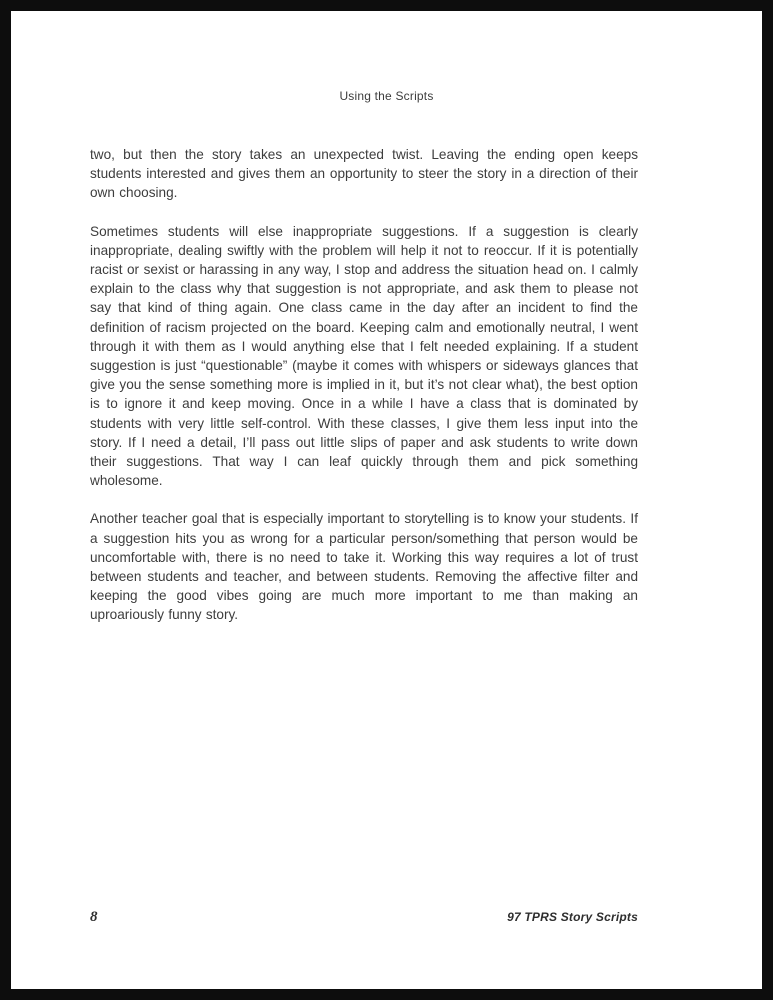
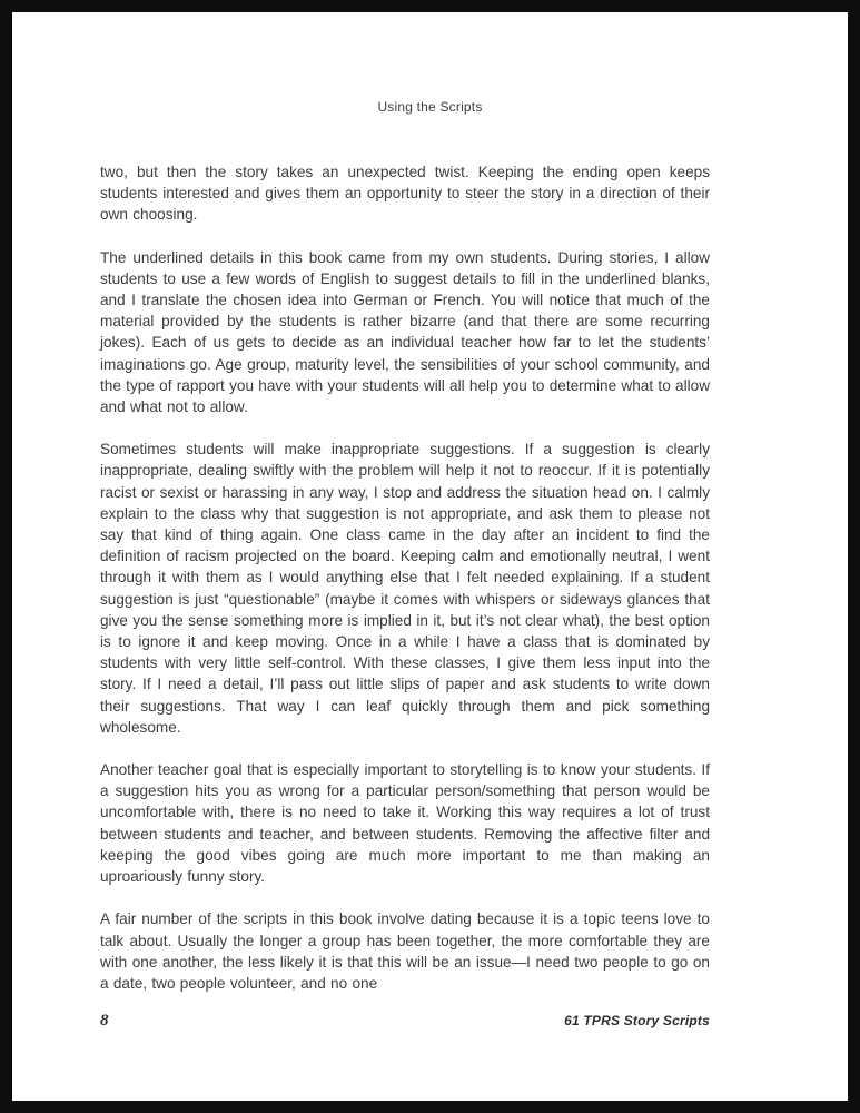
  Using the Scripts
- two, but then the story takes an unexpected twist. Leaving the ending open keeps students interested and gives them an opportunity to steer the story in a direction of their own choosing.
+ two, but then the story takes an unexpected twist. Keeping the ending open keeps students interested and gives them an opportunity to steer the story in a direction of their own choosing.
+ The underlined details in this book came from my own students. During stories, I allow students to use a few words of English to suggest details to fill in the underlined blanks, and I translate the chosen idea into German or French. You will notice that much of the material provided by the students is rather bizarre (and that there are some recurring jokes). Each of us gets to decide as an individual teacher how far to let the students’ imaginations go. Age group, maturity level, the sensibilities of your school community, and the type of rapport you have with your students will all help you to determine what to allow and what not to allow.
- Sometimes students will else inappropriate suggestions. If a suggestion is clearly inappropriate, dealing swiftly with the problem will help it not to reoccur. If it is potentially racist or sexist or harassing in any way, I stop and address the situation head on. I calmly explain to the class why that suggestion is not appropriate, and ask them to please not say that kind of thing again. One class came in the day after an incident to find the definition of racism projected on the board. Keeping calm and emotionally neutral, I went through it with them as I would anything else that I felt needed explaining. If a student suggestion is just “questionable” (maybe it comes with whispers or sideways glances that give you the sense something more is implied in it, but it’s not clear what), the best option is to ignore it and keep moving. Once in a while I have a class that is dominated by students with very little self-control. With these classes, I give them less input into the story. If I need a detail, I’ll pass out little slips of paper and ask students to write down their suggestions. That way I can leaf quickly through them and pick something wholesome.
+ Sometimes students will make inappropriate suggestions. If a suggestion is clearly inappropriate, dealing swiftly with the problem will help it not to reoccur. If it is potentially racist or sexist or harassing in any way, I stop and address the situation head on. I calmly explain to the class why that suggestion is not appropriate, and ask them to please not say that kind of thing again. One class came in the day after an incident to find the definition of racism projected on the board. Keeping calm and emotionally neutral, I went through it with them as I would anything else that I felt needed explaining. If a student suggestion is just “questionable” (maybe it comes with whispers or sideways glances that give you the sense something more is implied in it, but it’s not clear what), the best option is to ignore it and keep moving. Once in a while I have a class that is dominated by students with very little self-control. With these classes, I give them less input into the story. If I need a detail, I’ll pass out little slips of paper and ask students to write down their suggestions. That way I can leaf quickly through them and pick something wholesome.
  Another teacher goal that is especially important to storytelling is to know your students. If a suggestion hits you as wrong for a particular person/something that person would be uncomfortable with, there is no need to take it. Working this way requires a lot of trust between students and teacher, and between students. Removing the affective filter and keeping the good vibes going are much more important to me than making an uproariously funny story.
+ A fair number of the scripts in this book involve dating because it is a topic teens love to talk about. Usually the longer a group has been together, the more comfortable they are with one another, the less likely it is that this will be an issue—I need two people to go on a date, two people volunteer, and no one
  8
- 97 TPRS Story Scripts
+ 61 TPRS Story Scripts
